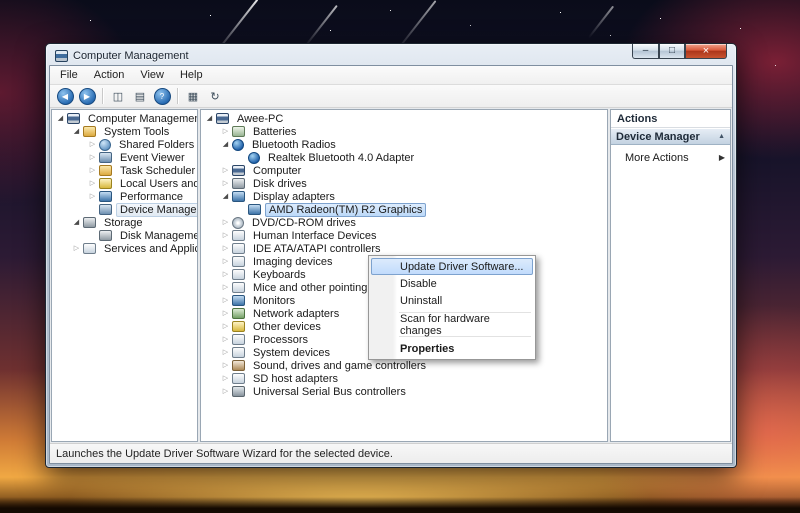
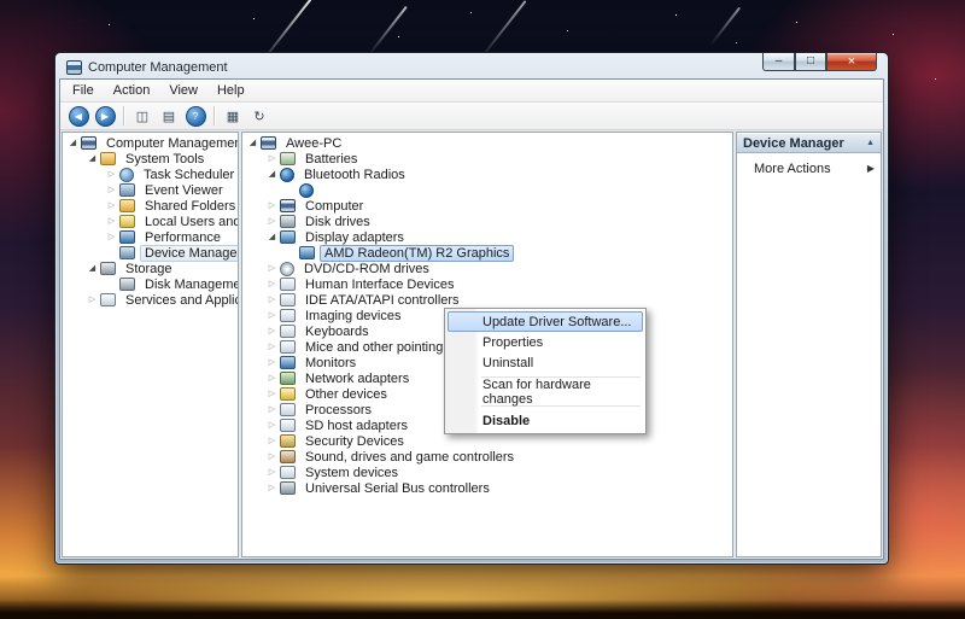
  Computer Management
  –
  □
  ×
  File
  Action
  View
  Help
  ◀
  ▶
  ◫
  ▤
  ?
  ▦
  ↻
  System Tools
- Shared Folders
+ Task Scheduler
  Event Viewer
- Task Scheduler
+ Shared Folders
  Performance
  Device Manage
  Storage
  Disk Manageme
  Awee-PC
  Batteries
  Bluetooth Radios
- Realtek Bluetooth 4.0 Adapter
  Computer
  Disk drives
  Display adapters
  AMD Radeon(TM) R2 Graphics
  DVD/CD-ROM drives
  Human Interface Devices
  IDE ATA/ATAPI controllers
  Imaging devices
  Keyboards
  Mice and other pointing
  Monitors
  Network adapters
  Other devices
  Processors
- System devices
+ SD host adapters
+ Security Devices
  Sound, drives and game controllers
- SD host adapters
+ System devices
  Universal Serial Bus controllers
- Actions
  Device Manager
  More Actions
  ▶
  Update Driver Software...
- Disable
+ Properties
  Uninstall
  Scan for hardware changes
- Properties
+ Disable
- Launches the Update Driver Software Wizard for the selected device.
